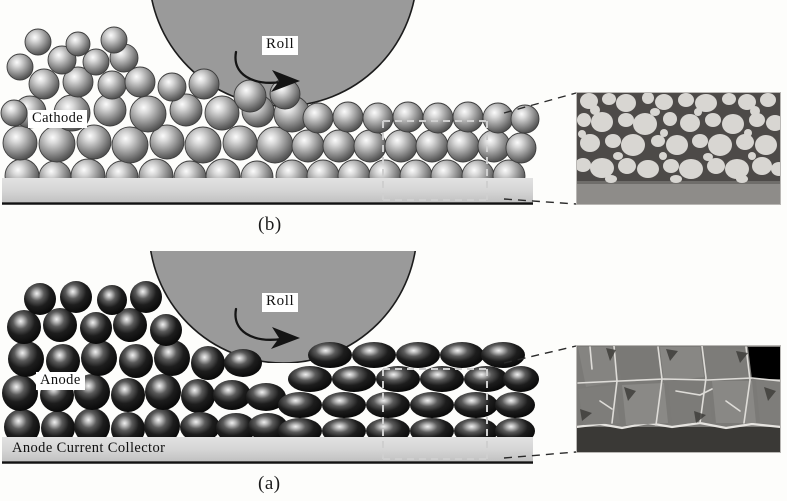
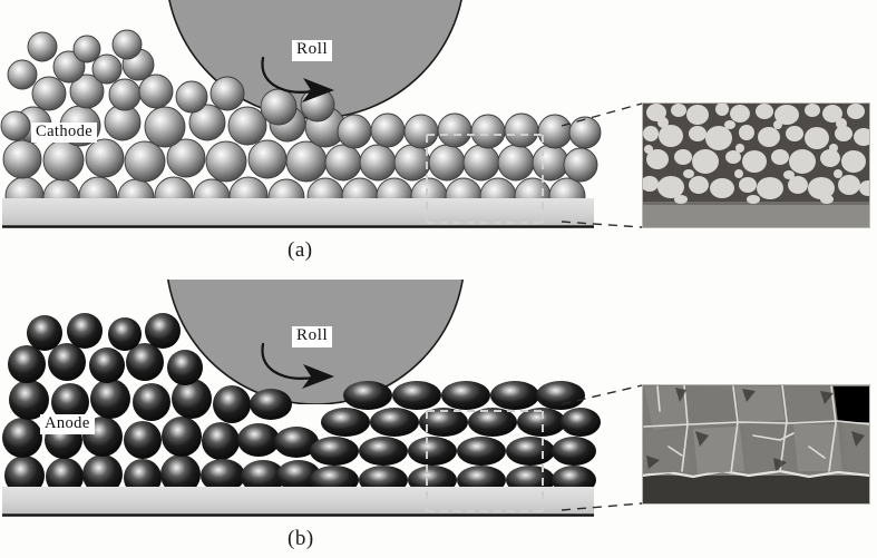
  Cathode
  Roll
- (b)
+ (a)
  Anode
  Roll
- Anode Current Collector
- (a)
+ (b)
